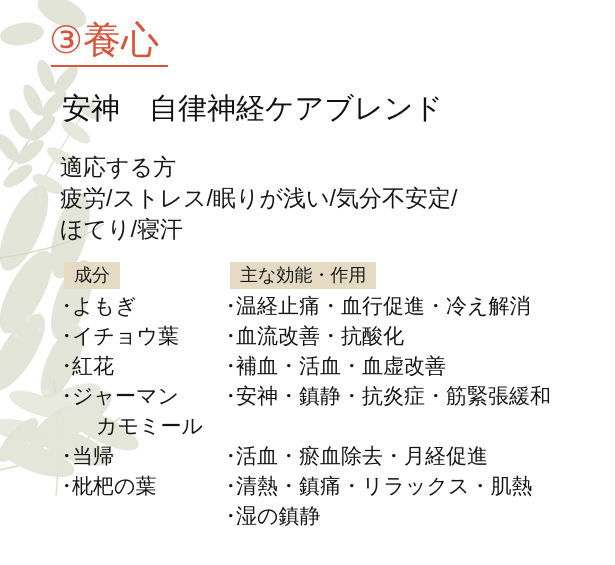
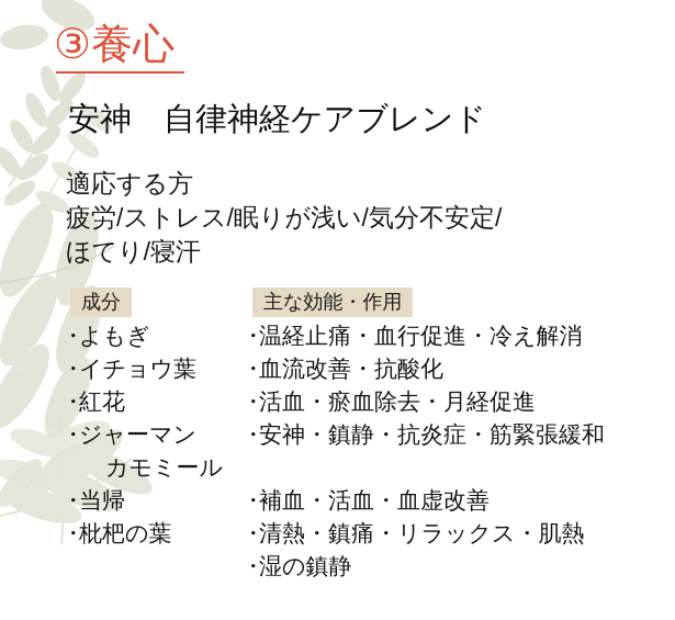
  ③養心
  安神 自律神経ケアブレンド
  適応する方
  疲労/ストレス/眠りが浅い/気分不安定/
  ほてり/寝汗
  成分
  主な効能・作用
  ・よもぎ
  ・イチョウ葉
  ・紅花
  ・ジャーマン
  カモミール
  ・当帰
  ・枇杷の葉
  ・温経止痛・血行促進・冷え解消
  ・血流改善・抗酸化
- ・補血・活血・血虚改善
+ ・活血・瘀血除去・月経促進
  ・安神・鎮静・抗炎症・筋緊張緩和
- ・活血・瘀血除去・月経促進
+ ・補血・活血・血虚改善
  ・清熱・鎮痛・リラックス・肌熱
  ・湿の鎮静
